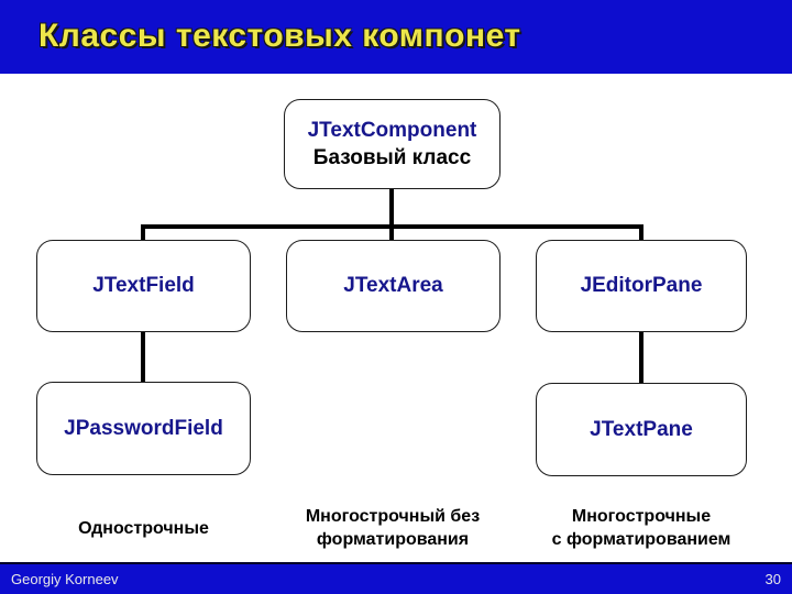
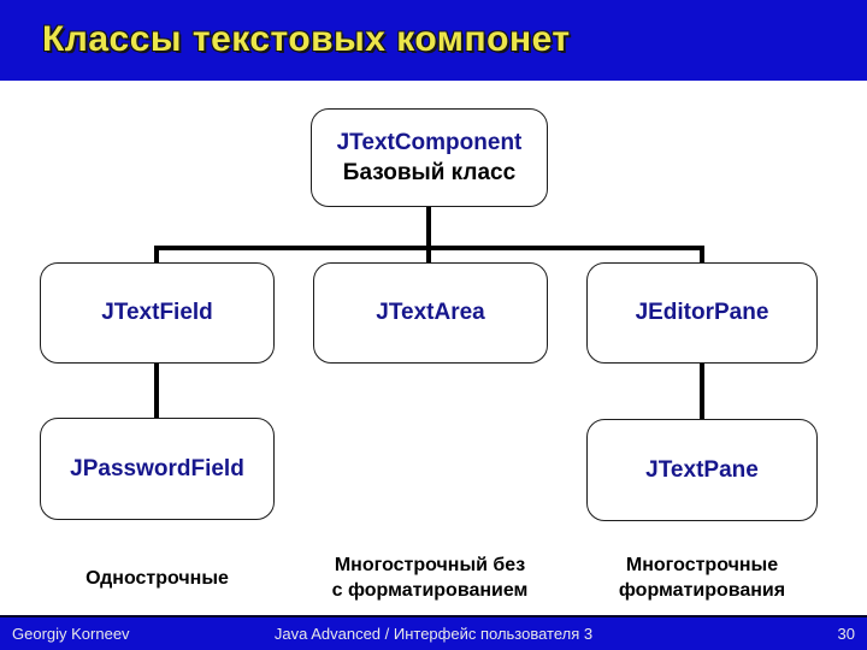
  Классы текстовых компонет
  JTextComponent
  Базовый класс
  JTextField
  JTextArea
  JEditorPane
  JPasswordField
  JTextPane
  Однострочные
  Многострочный без
- форматирования
+ с форматированием
  Многострочные
- с форматированием
+ форматирования
  Georgiy Korneev
+ Java Advanced / Интерфейс пользователя 3
  30
